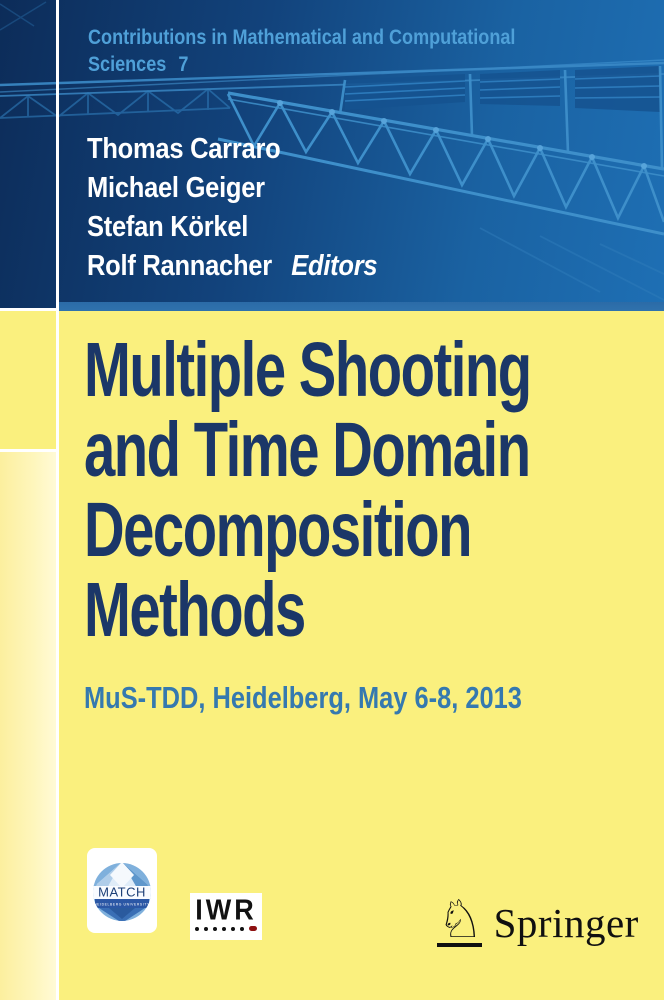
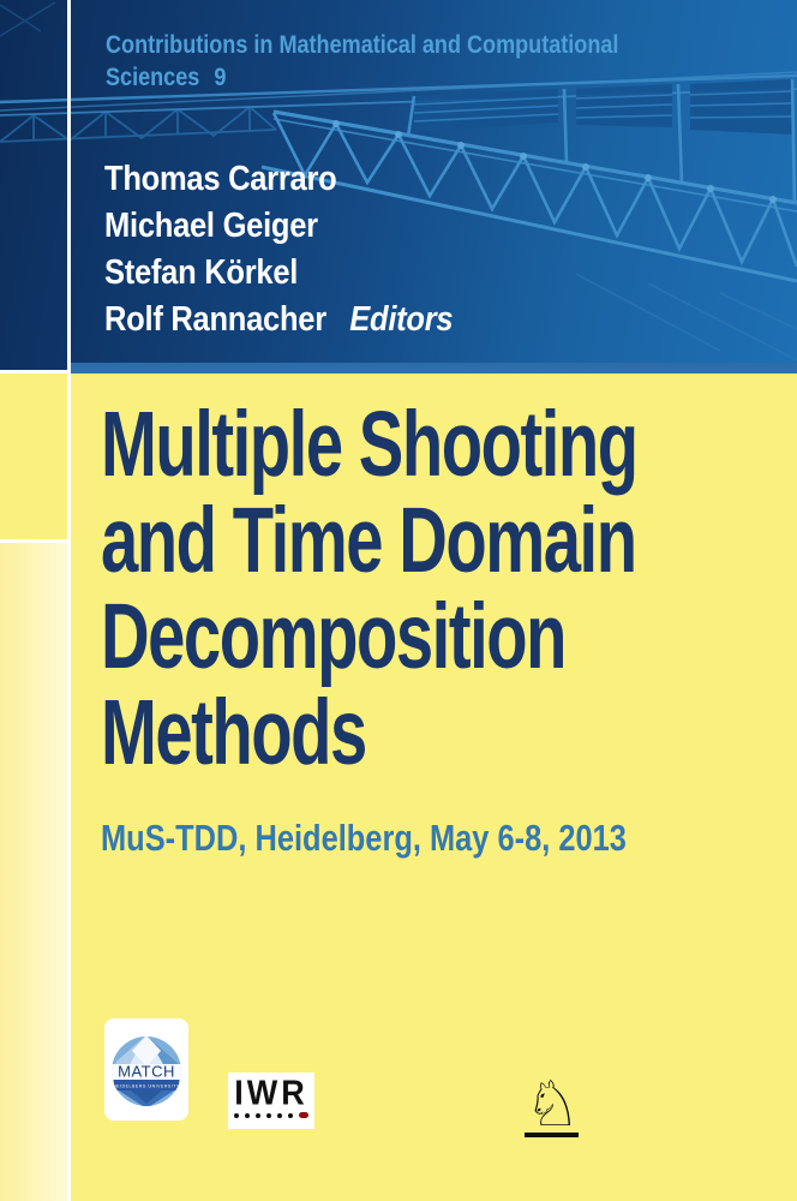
  Contributions in Mathematical and Computational
- Sciences 7
+ Sciences 9
  Thomas Carraro
  Michael Geiger
  Stefan Körkel
  Rolf Rannacher Editors
  Multiple Shooting
  and Time Domain
  Decomposition
  Methods
  MuS-TDD, Heidelberg, May 6-8, 2013
  MATCH
  IWR
  ♘
- Springer
